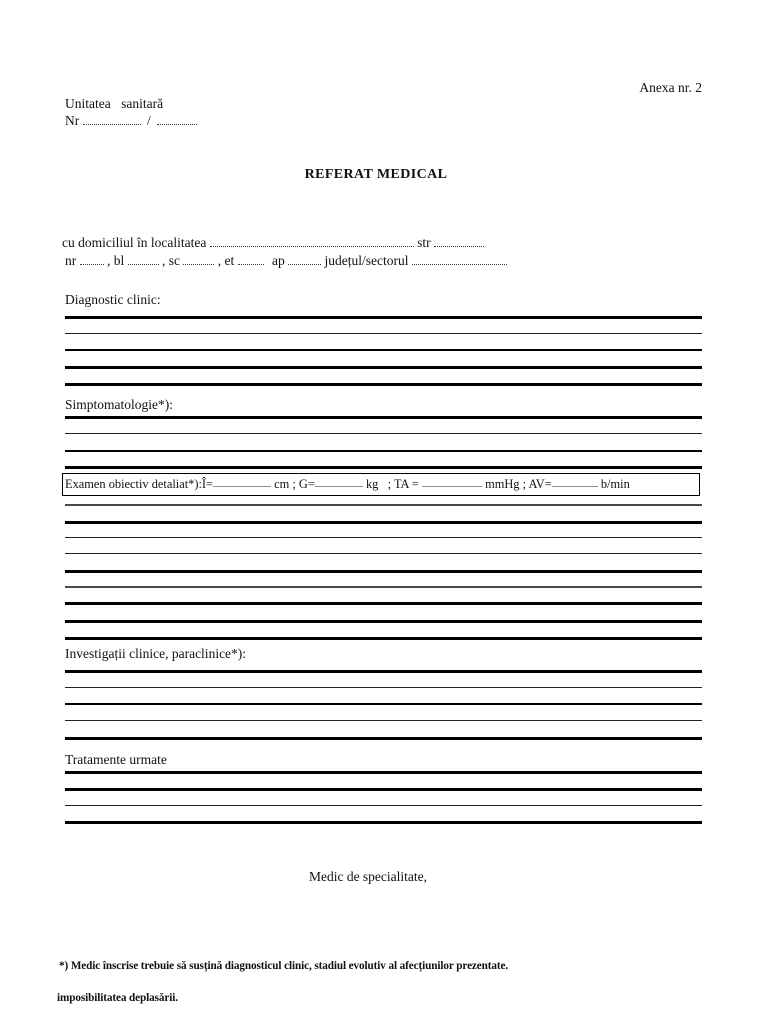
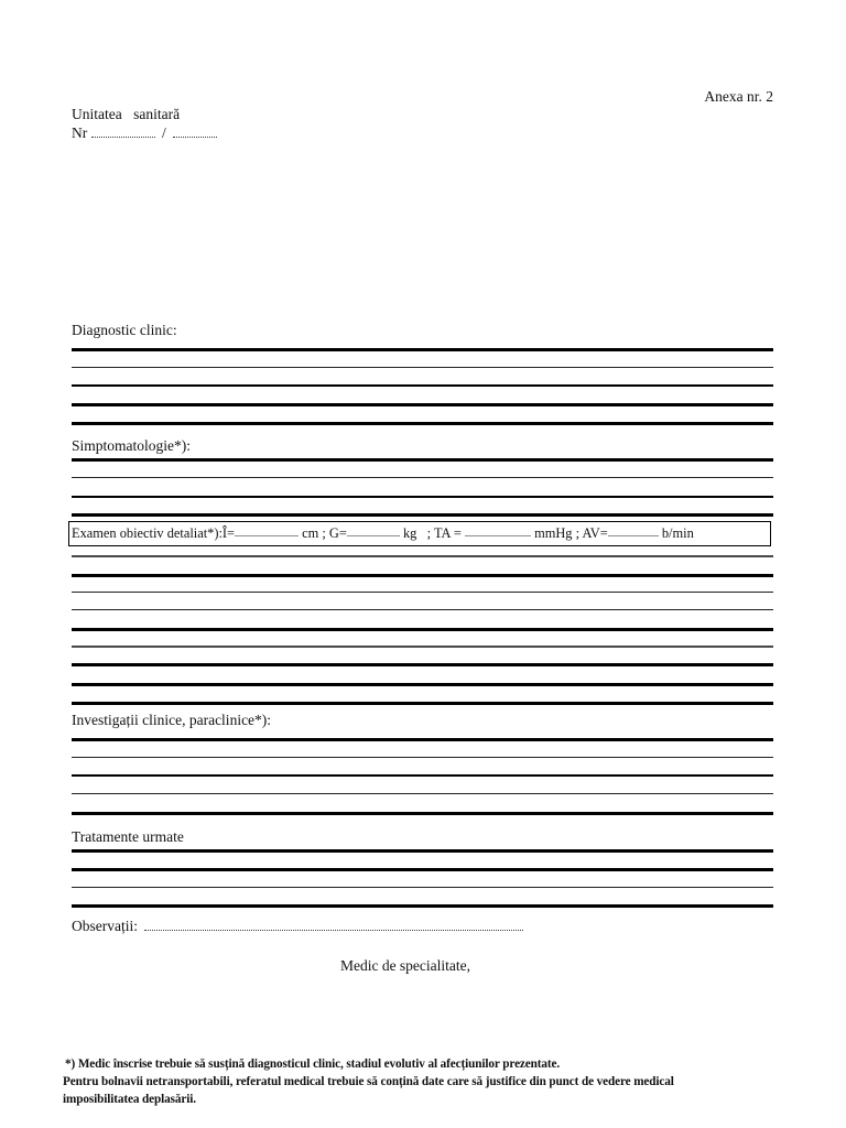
  Anexa nr. 2
  Unitatea sanitară
  Nr /
- REFERAT MEDICAL
- cu domiciliul în localitatea str
- nr , bl , sc , et ap județul/sectorul
  Diagnostic clinic:
  Simptomatologie*):
  Examen obiectiv detaliat*):Î=
  cm ; G=
  kg ; TA =
  mmHg ; AV=
  b/min
  Investigații clinice, paraclinice*):
  Tratamente urmate
+ Observații:
  Medic de specialitate,
  *) Medic înscrise trebuie să susțină diagnosticul clinic, stadiul evolutiv al afecțiunilor prezentate.
+ Pentru bolnavii netransportabili, referatul medical trebuie să conțină date care să justifice din punct de vedere medical
  imposibilitatea deplasării.
